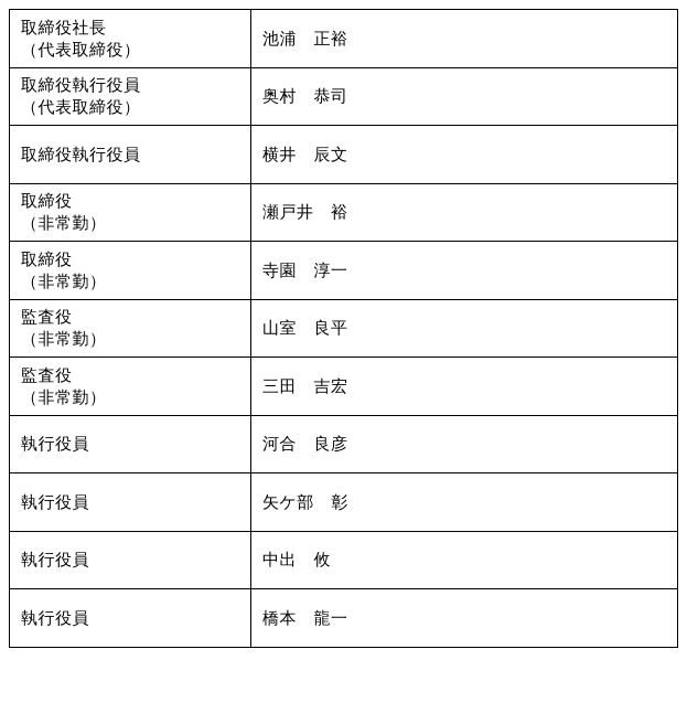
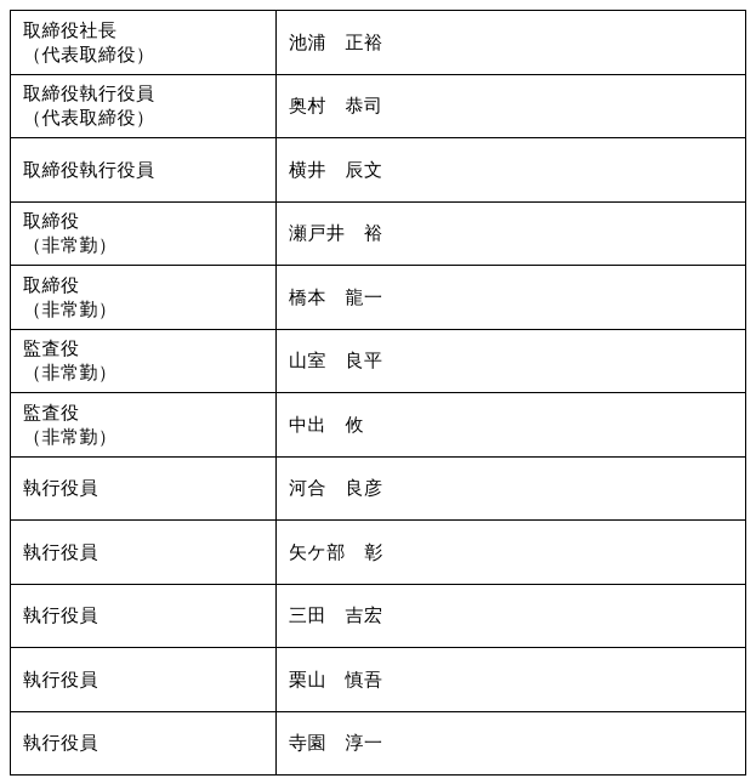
  取締役社長 （代表取締役）	池浦 正裕
  取締役執行役員 （代表取締役）	奥村 恭司
  取締役執行役員	横井 辰文
  取締役 （非常勤）	瀬戸井 裕
- 取締役 （非常勤）	寺園 淳一
+ 取締役 （非常勤）	橋本 龍一
  監査役 （非常勤）	山室 良平
- 監査役 （非常勤）	三田 吉宏
+ 監査役 （非常勤）	中出 攸
  執行役員	河合 良彦
  執行役員	矢ケ部 彰
- 執行役員	中出 攸
+ 執行役員	三田 吉宏
+ 執行役員	栗山 慎吾
- 執行役員	橋本 龍一
+ 執行役員	寺園 淳一
